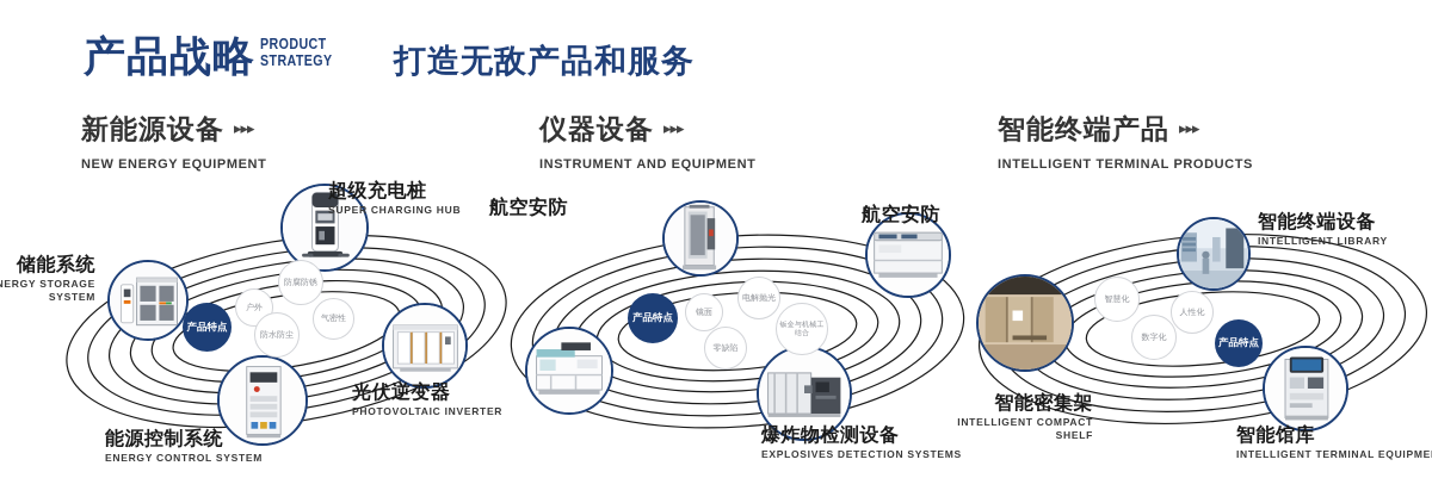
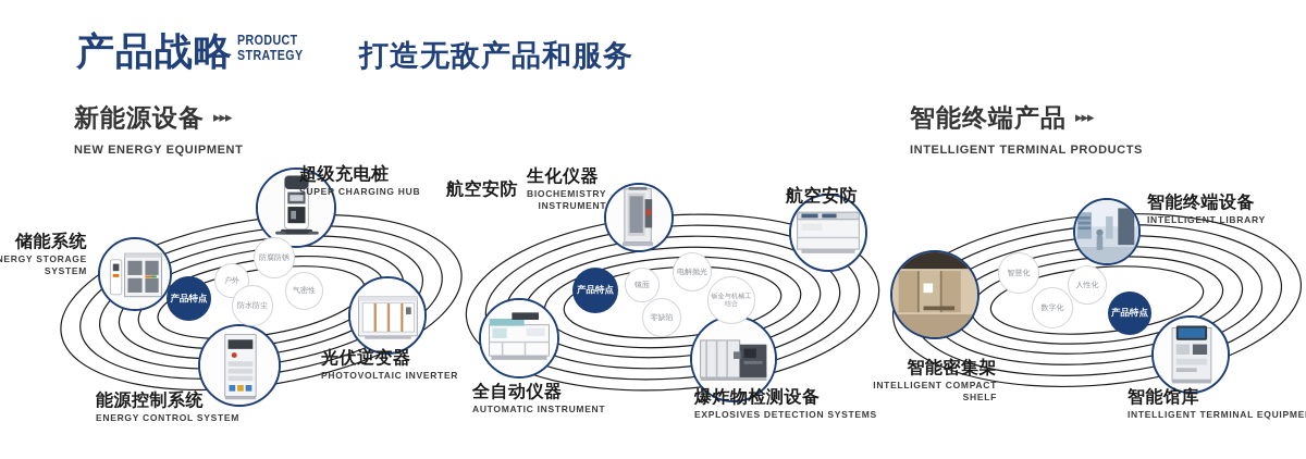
  产品战略
  PRODUCT
  STRATEGY
  打造无敌产品和服务
  新能源设备 ▸▸▸
  NEW ENERGY EQUIPMENT
- 仪器设备 ▸▸▸
- INSTRUMENT AND EQUIPMENT
  智能终端产品 ▸▸▸
  INTELLIGENT TERMINAL PRODUCTS
  产品特点
  户外
  防腐防锈
  防水防尘
  气密性
  储能系统
  ERGY STORAGE
  SYSTEM
  超级充电桩
  SUPER CHARGING HUB
  光伏逆变器
  PHOTOVOLTAIC INVERTER
  能源控制系统
  ENERGY CONTROL SYSTEM
  产品特点
  镜面
  电解抛光
  零缺陷
  航空安防
+ 生化仪器
+ BIOCHEMISTRY
+ INSTRUMENT
  航空安防
+ 全自动仪器
+ AUTOMATIC INSTRUMENT
  爆炸物检测设备
  EXPLOSIVES DETECTION SYSTEMS
  智慧化
  数字化
  人性化
  产品特点
  智能终端设备
  INTELLIGENT LIBRARY
  智能密集架
  INTELLIGENT COMPACT
  SHELF
  智能馆库
  INTELLIGENT TERMINAL EQUIPME
